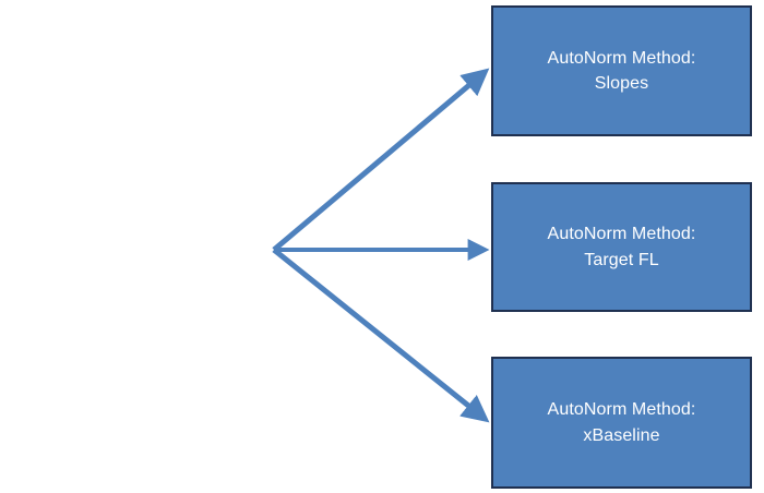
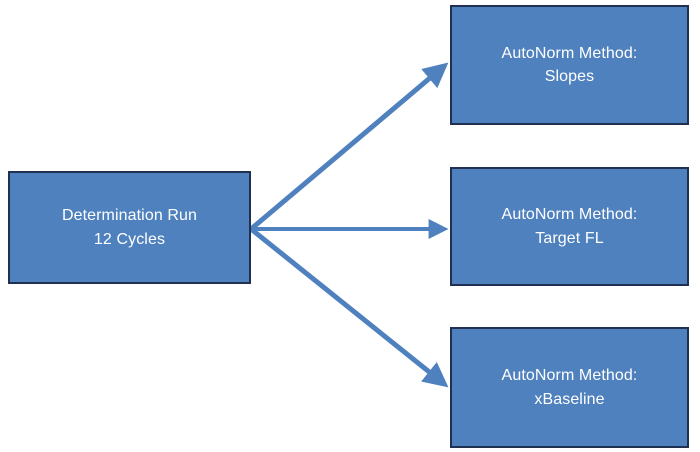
+ Determination Run
+ 12 Cycles
  AutoNorm Method:
  Slopes
  AutoNorm Method:
  Target FL
  AutoNorm Method:
  xBaseline
